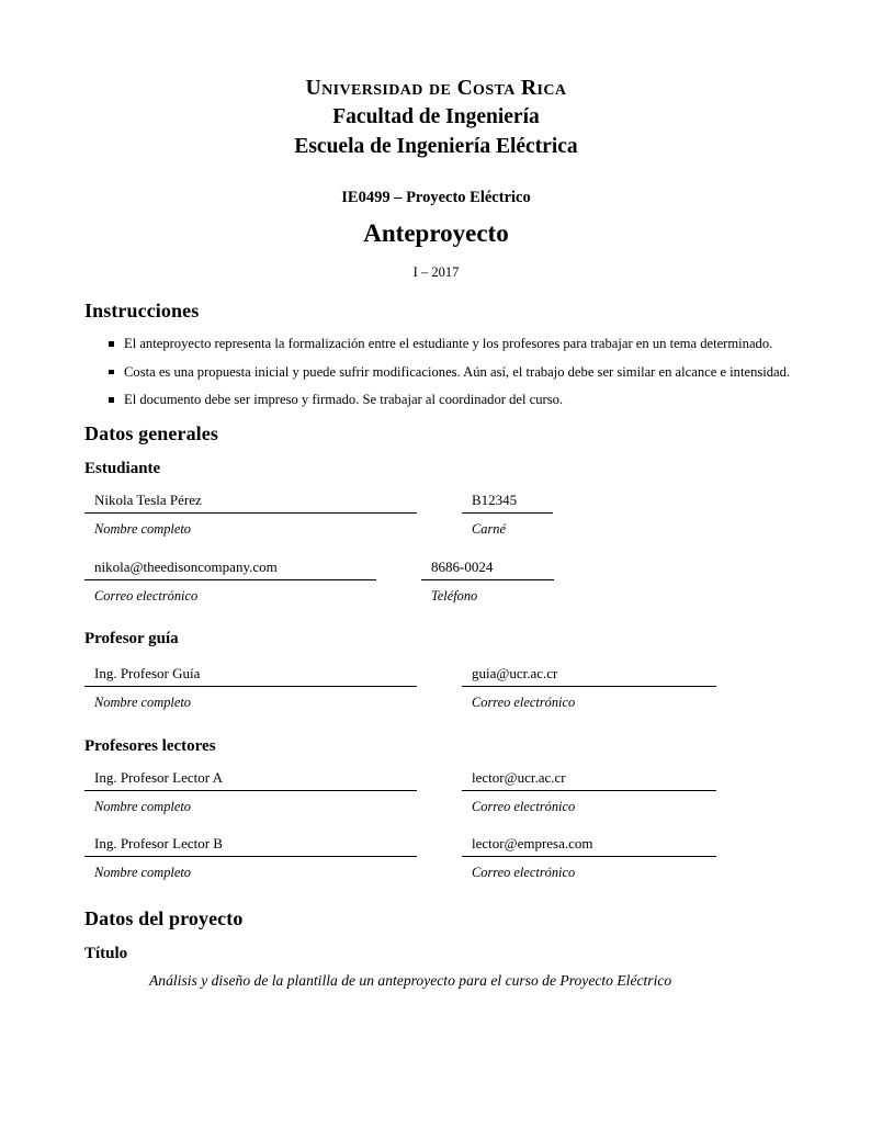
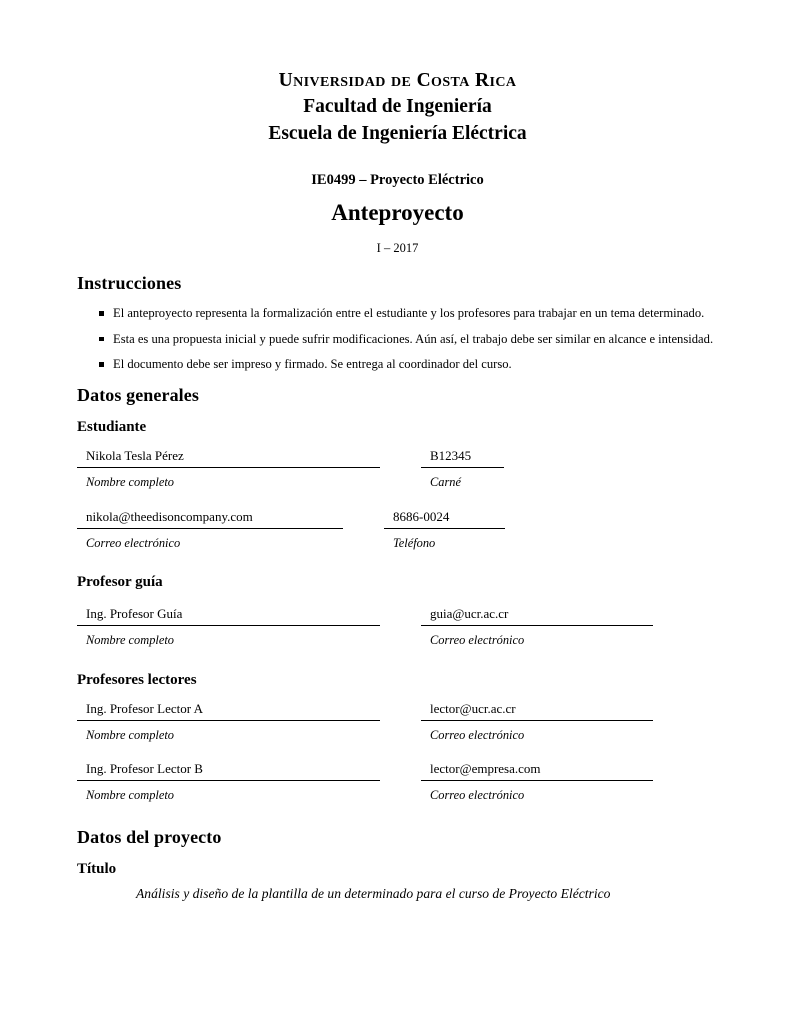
  Universidad de Costa Rica
  Facultad de Ingeniería
  Escuela de Ingeniería Eléctrica
  IE0499 – Proyecto Eléctrico
  Anteproyecto
  I – 2017
  Instrucciones
  El anteproyecto representa la formalización entre el estudiante y los profesores para trabajar en un tema determinado.
- Costa es una propuesta inicial y puede sufrir modificaciones. Aún así, el trabajo debe ser similar en alcance e intensidad.
+ Esta es una propuesta inicial y puede sufrir modificaciones. Aún así, el trabajo debe ser similar en alcance e intensidad.
- El documento debe ser impreso y firmado. Se trabajar al coordinador del curso.
+ El documento debe ser impreso y firmado. Se entrega al coordinador del curso.
  Datos generales
  Estudiante
  Nikola Tesla Pérez
  Nombre completo
  B12345
  Carné
  nikola@theedisoncompany.com
  Correo electrónico
  8686-0024
  Teléfono
  Profesor guía
  Ing. Profesor Guía
  Nombre completo
  guia@ucr.ac.cr
  Correo electrónico
  Profesores lectores
  Ing. Profesor Lector A
  Nombre completo
  lector@ucr.ac.cr
  Correo electrónico
  Ing. Profesor Lector B
  Nombre completo
  lector@empresa.com
  Correo electrónico
  Datos del proyecto
  Título
- Análisis y diseño de la plantilla de un anteproyecto para el curso de Proyecto Eléctrico
+ Análisis y diseño de la plantilla de un determinado para el curso de Proyecto Eléctrico
